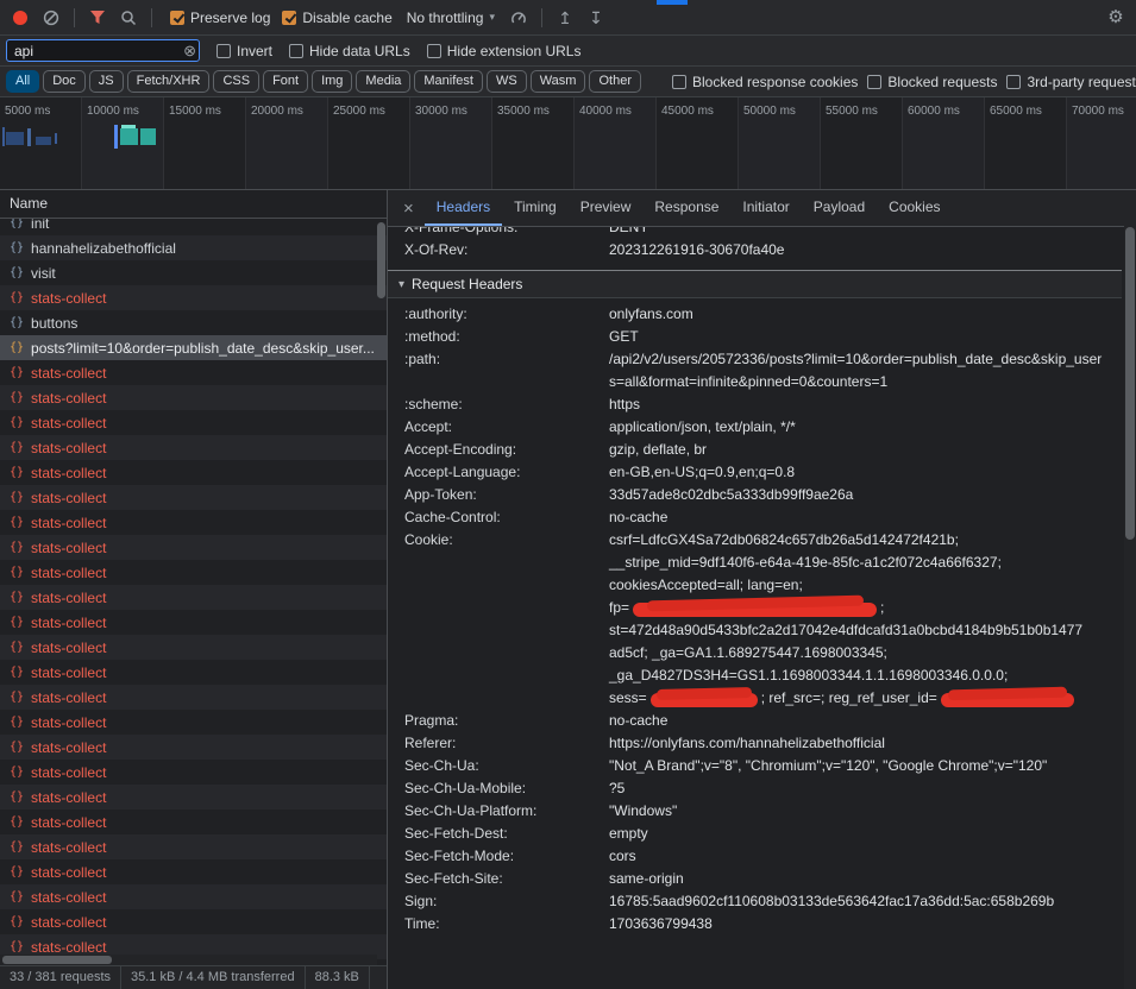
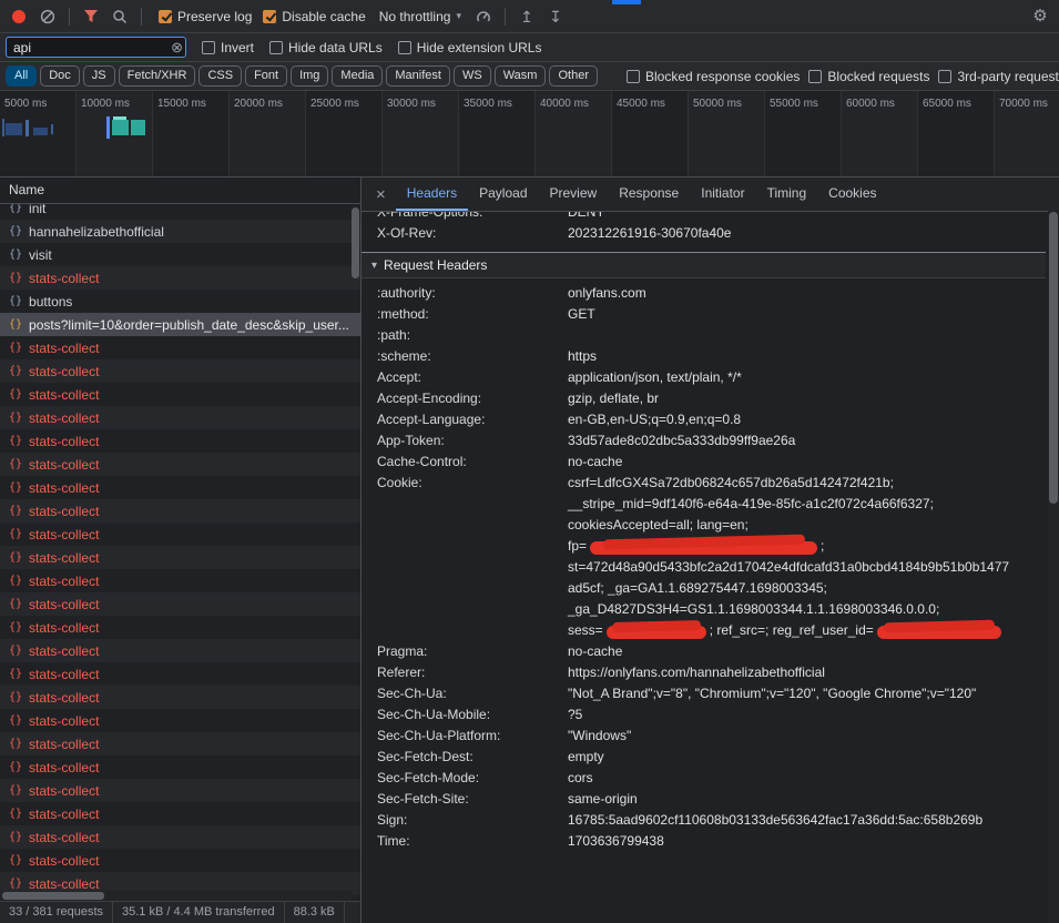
  Preserve log
  Disable cache
  No throttling
  ▾
  ↥
  ↧
  ⚙
  api
  ⊗
  Invert
  Hide data URLs
  Hide extension URLs
  All
  Doc
  JS
  Fetch/XHR
  CSS
  Font
  Img
  Media
  Manifest
  WS
  Wasm
  Other
  Blocked response cookies
  Blocked requests
  3rd-party request
  5000 ms
  10000 ms
  15000 ms
  20000 ms
  25000 ms
  30000 ms
  35000 ms
  40000 ms
  45000 ms
  50000 ms
  55000 ms
  60000 ms
  65000 ms
  70000 ms
  Name
  init
  hannahelizabethofficial
  visit
  stats-collect
  buttons
  posts?limit=10&order=publish_date_desc&skip_user...
  stats-collect
  stats-collect
  stats-collect
  stats-collect
  stats-collect
  stats-collect
  stats-collect
  stats-collect
  stats-collect
  stats-collect
  stats-collect
  stats-collect
  stats-collect
  stats-collect
  stats-collect
  stats-collect
  stats-collect
  stats-collect
  stats-collect
  stats-collect
  stats-collect
  stats-collect
  stats-collect
  stats-collect
  33 / 381 requests
  35.1 kB / 4.4 MB transferred
  88.3 kB
  ×
  Headers
- Timing
+ Payload
  Preview
  Response
  Initiator
- Payload
+ Timing
  Cookies
  X-Frame-Options:
  DENY
  X-Of-Rev:
  202312261916-30670fa40e
  ▾
  Request Headers
  :authority:
  onlyfans.com
  :method:
  GET
  :path:
- /api2/v2/users/20572336/posts?limit=10&order=publish_date_desc&skip_users=all&format=infinite&pinned=0&counters=1
  :scheme:
  https
  Accept:
  application/json, text/plain, */*
  Accept-Encoding:
  gzip, deflate, br
  Accept-Language:
  en-GB,en-US;q=0.9,en;q=0.8
  App-Token:
  33d57ade8c02dbc5a333db99ff9ae26a
  Cache-Control:
  no-cache
  Cookie:
  csrf=LdfcGX4Sa72db06824c657db26a5d142472f421b;
  __stripe_mid=9df140f6-e64a-419e-85fc-a1c2f072c4a66f6327;
  cookiesAccepted=all; lang=en;
  fp= ;
  st=472d48a90d5433bfc2a2d17042e4dfdcafd31a0bcbd4184b9b51b0b1477
  ad5cf; _ga=GA1.1.689275447.1698003345;
  _ga_D4827DS3H4=GS1.1.1698003344.1.1.1698003346.0.0.0;
  sess= ; ref_src=; reg_ref_user_id=
  Pragma:
  no-cache
  Referer:
  https://onlyfans.com/hannahelizabethofficial
  Sec-Ch-Ua:
  "Not_A Brand";v="8", "Chromium";v="120", "Google Chrome";v="120"
  Sec-Ch-Ua-Mobile:
  ?5
  Sec-Ch-Ua-Platform:
  "Windows"
  Sec-Fetch-Dest:
  empty
  Sec-Fetch-Mode:
  cors
  Sec-Fetch-Site:
  same-origin
  Sign:
  16785:5aad9602cf110608b03133de563642fac17a36dd:5ac:658b269b
  Time:
  1703636799438
